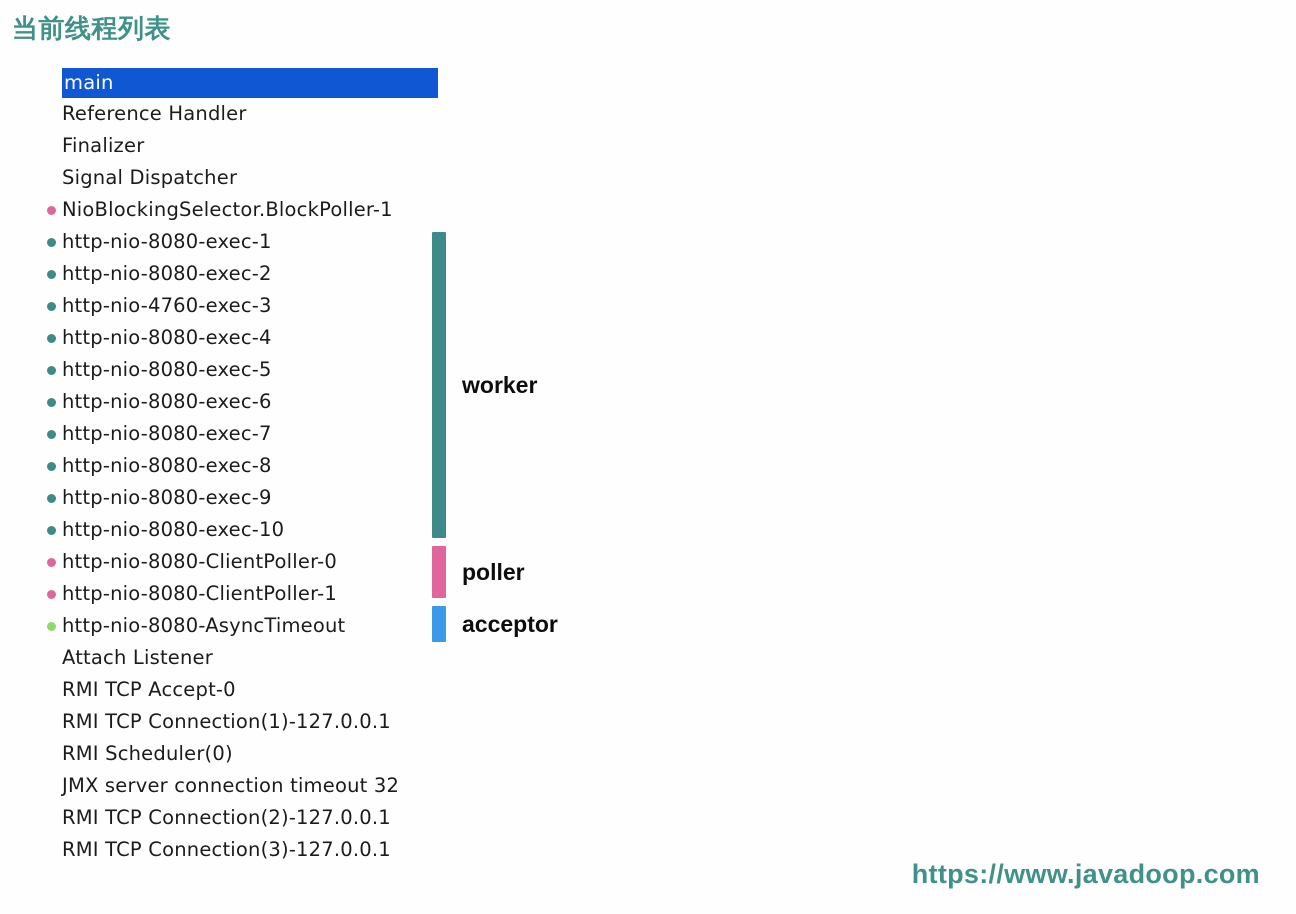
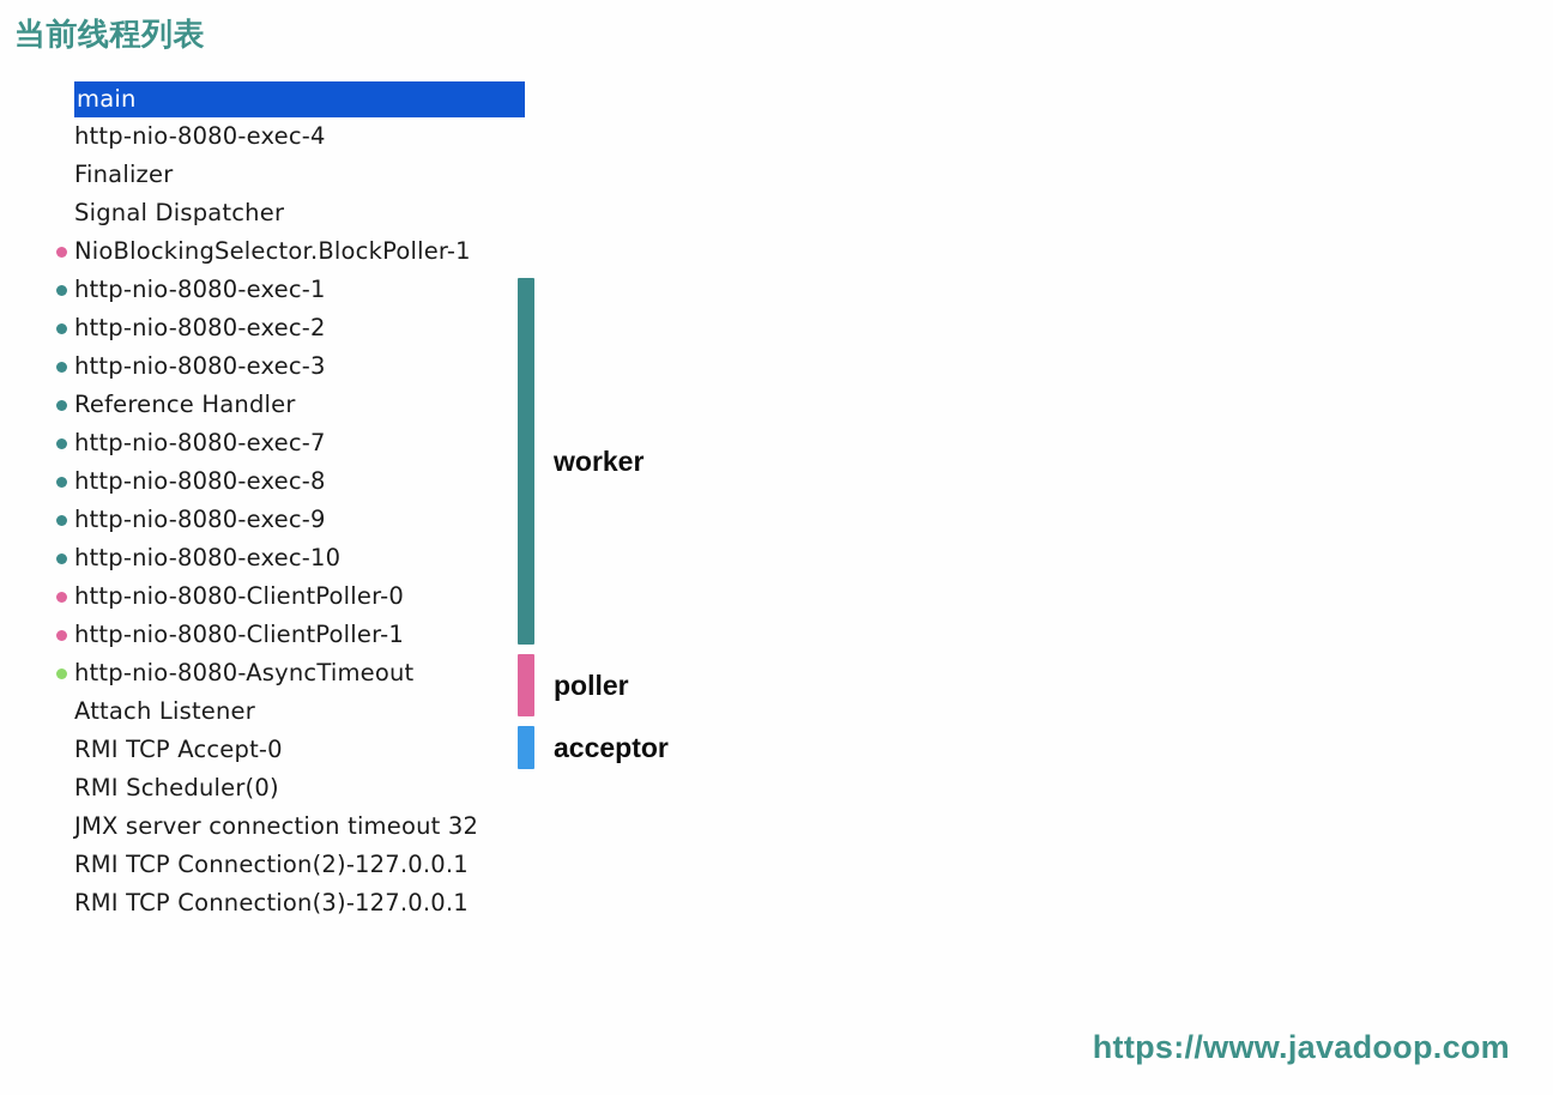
  当前线程列表
  main
- Reference Handler
+ http-nio-8080-exec-4
  Finalizer
  Signal Dispatcher
  NioBlockingSelector.BlockPoller-1
  http-nio-8080-exec-1
  http-nio-8080-exec-2
- http-nio-4760-exec-3
+ http-nio-8080-exec-3
- http-nio-8080-exec-4
+ Reference Handler
- http-nio-8080-exec-5
- http-nio-8080-exec-6
  http-nio-8080-exec-7
  http-nio-8080-exec-8
  http-nio-8080-exec-9
  http-nio-8080-exec-10
  http-nio-8080-ClientPoller-0
  http-nio-8080-ClientPoller-1
  http-nio-8080-AsyncTimeout
  Attach Listener
  RMI TCP Accept-0
- RMI TCP Connection(1)-127.0.0.1
  RMI Scheduler(0)
  JMX server connection timeout 32
  RMI TCP Connection(2)-127.0.0.1
  RMI TCP Connection(3)-127.0.0.1
  worker
  poller
  acceptor
  https://www.javadoop.com
